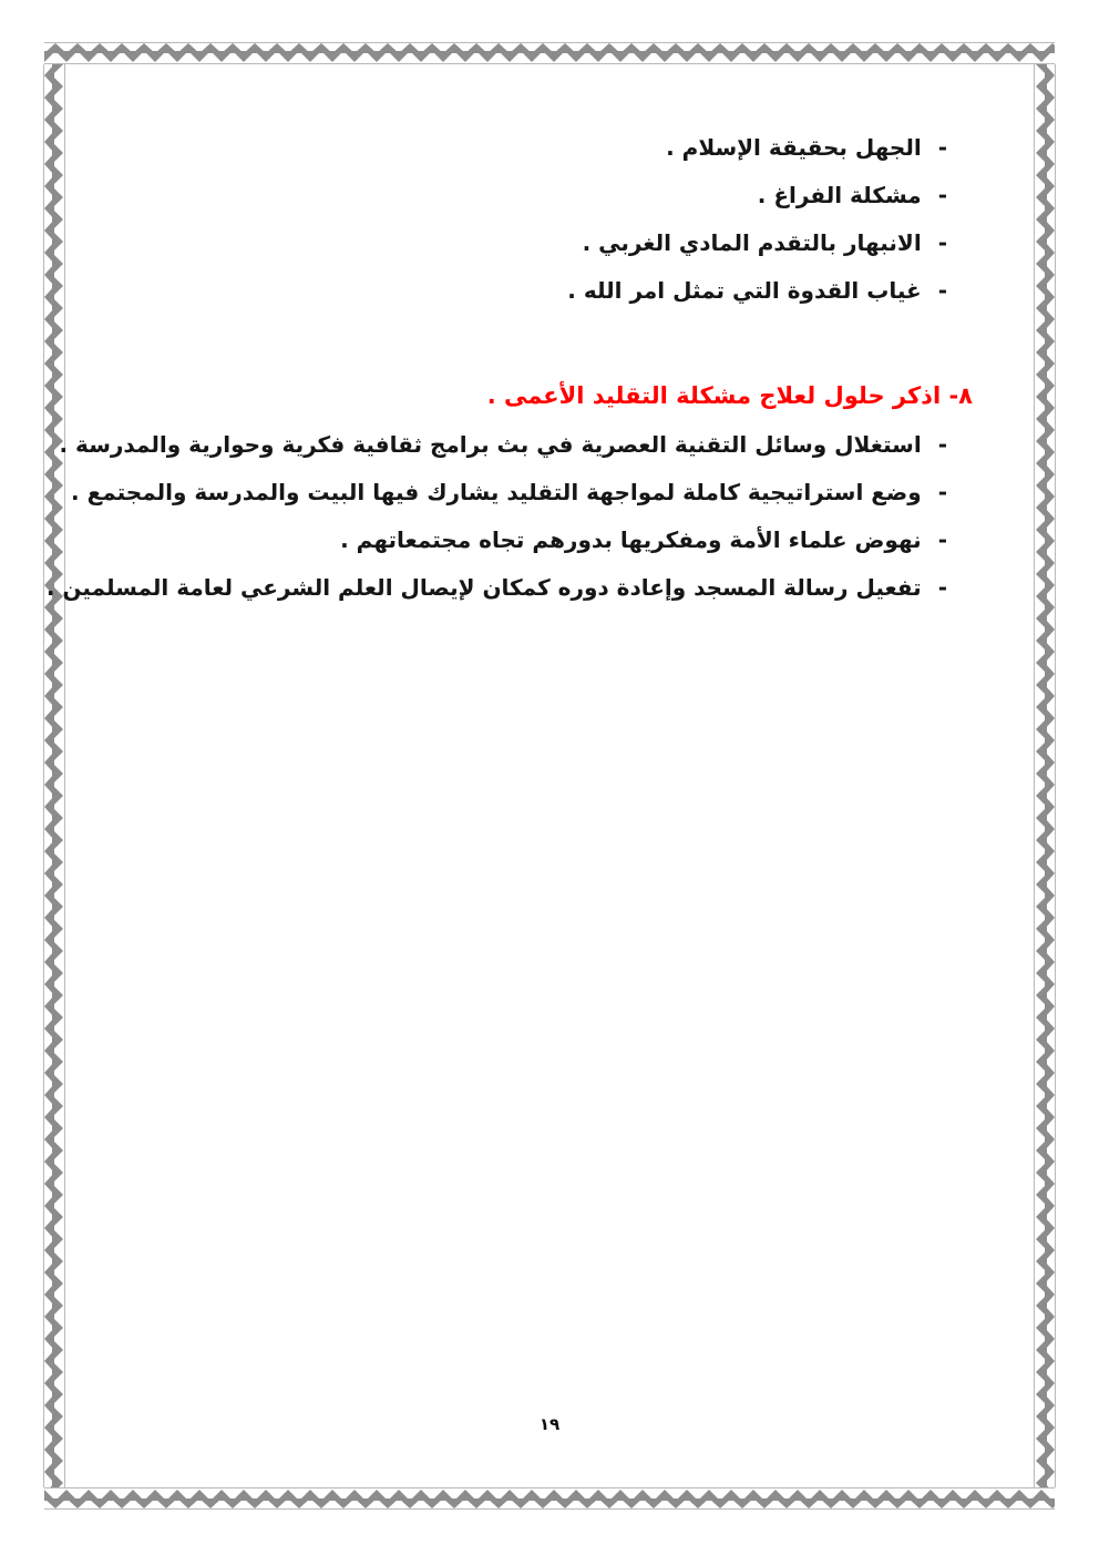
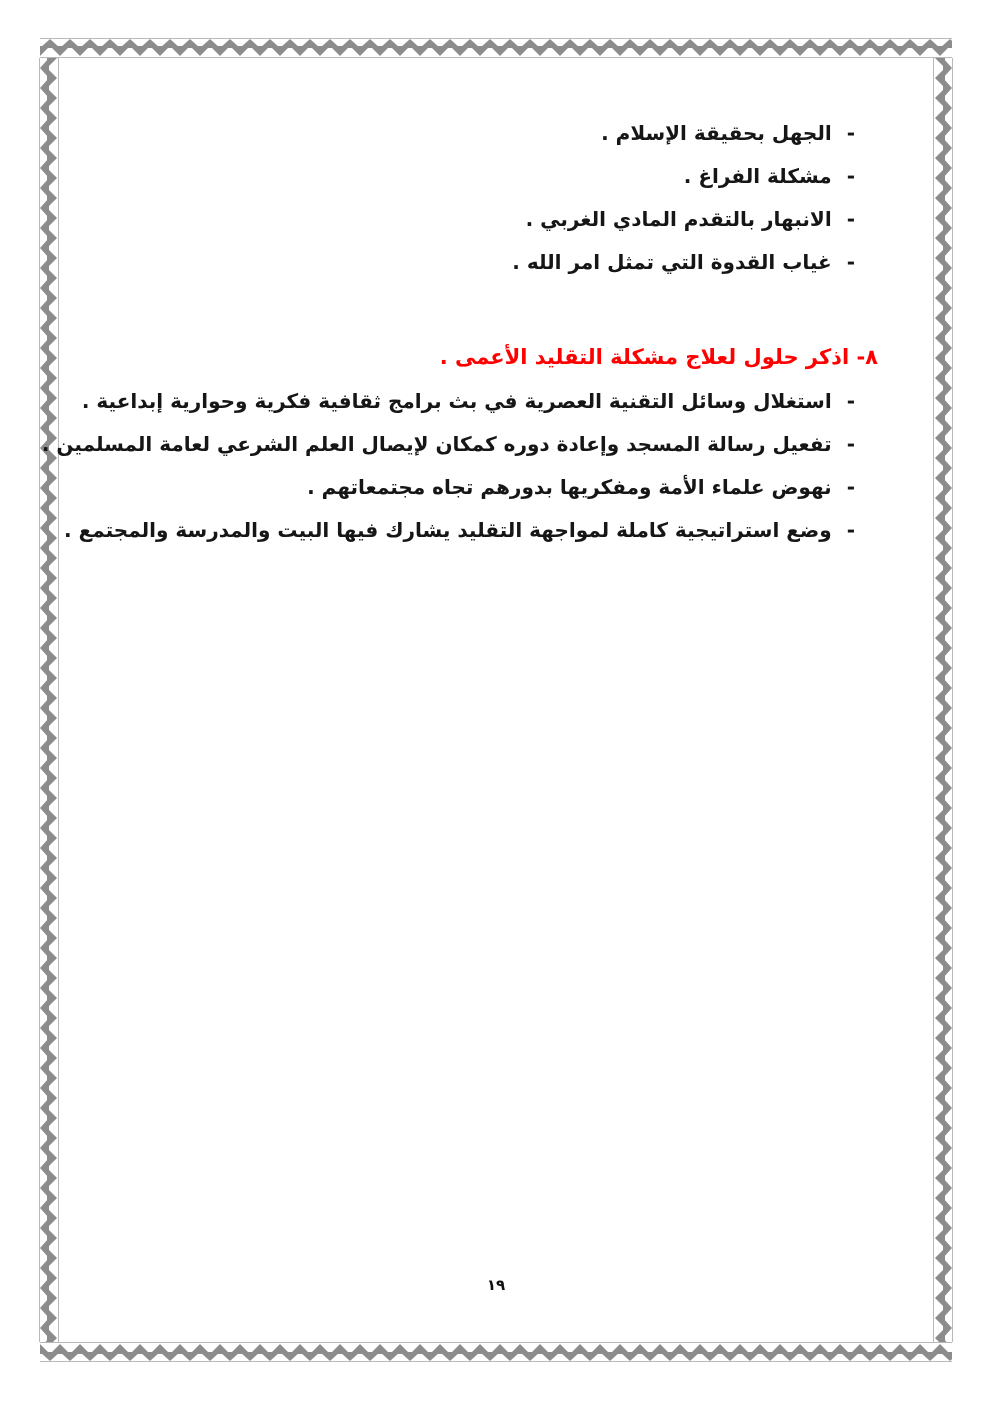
  -الجهل بحقيقة الإسلام .
  -مشكلة الفراغ .
  -الانبهار بالتقدم المادي الغربي .
  -غياب القدوة التي تمثل امر الله .
  ٨- اذكر حلول لعلاج مشكلة التقليد الأعمى .
- -استغلال وسائل التقنية العصرية في بث برامج ثقافية فكرية وحوارية والمدرسة .
+ -استغلال وسائل التقنية العصرية في بث برامج ثقافية فكرية وحوارية إبداعية .
- -وضع استراتيجية كاملة لمواجهة التقليد يشارك فيها البيت والمدرسة والمجتمع .
+ -تفعيل رسالة المسجد وإعادة دوره كمكان لإيصال العلم الشرعي لعامة المسلمين .
  -نهوض علماء الأمة ومفكريها بدورهم تجاه مجتمعاتهم .
- -تفعيل رسالة المسجد وإعادة دوره كمكان لإيصال العلم الشرعي لعامة المسلمين .
+ -وضع استراتيجية كاملة لمواجهة التقليد يشارك فيها البيت والمدرسة والمجتمع .
  ١٩
